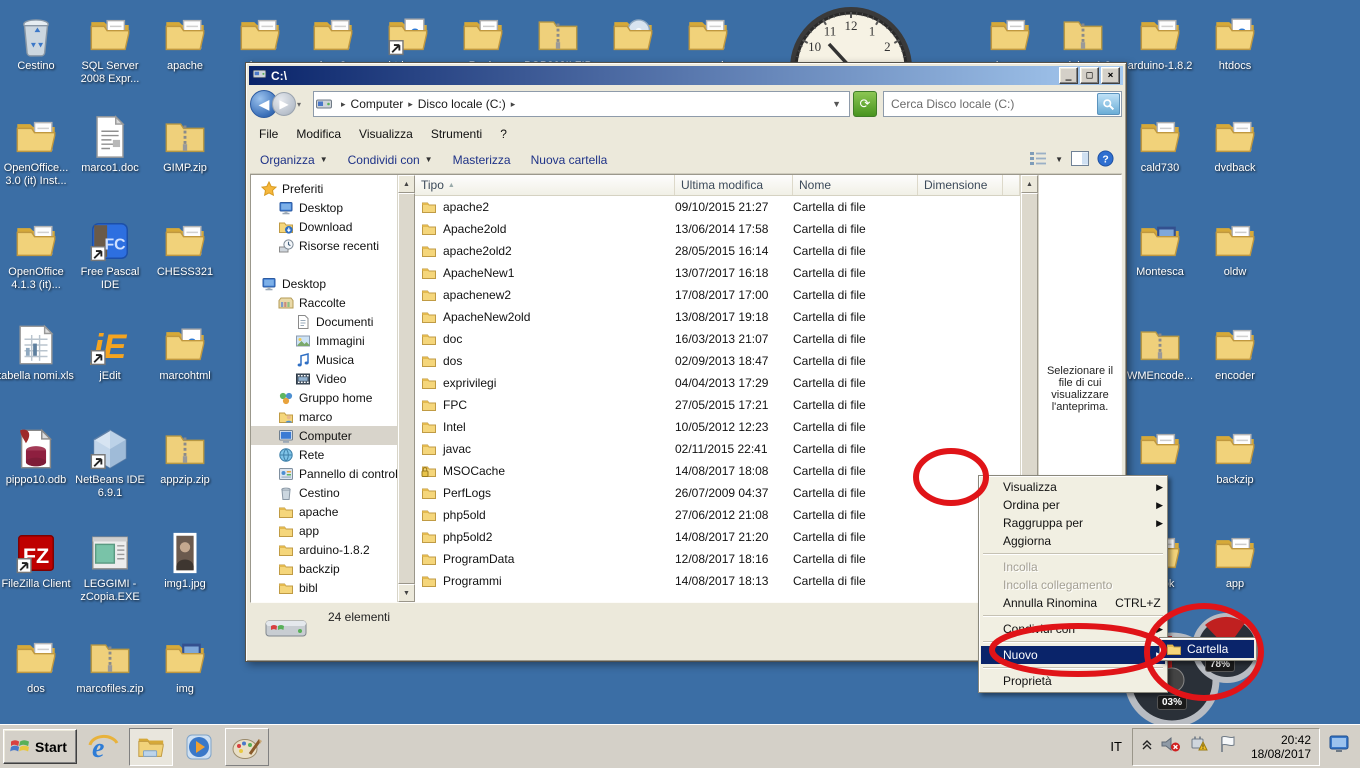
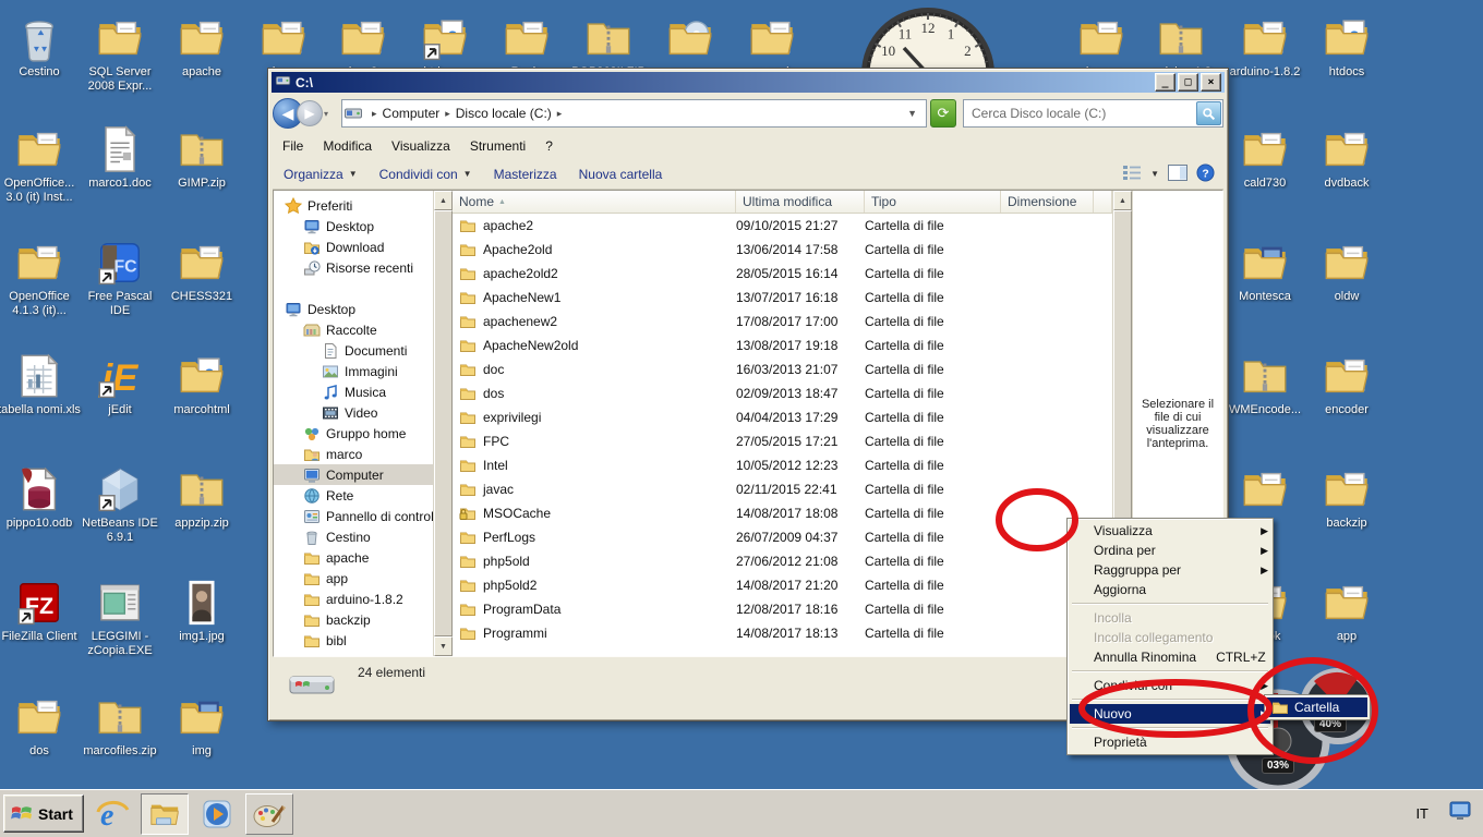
  12
  1
  2
  10
  11
- 78%
+ 40%
  03%
  Cestino
  SQL Server 2008 Expr...
  apache
  arduino-1.8.2
  htdocs
  OpenOffice... 3.0 (it) Inst...
  marco1.doc
  GIMP.zip
  cald730
  dvdback
  OpenOffice 4.1.3 (it)...
  FC
  Free Pascal IDE
  CHESS321
  Montesca
  oldw
  abella nomi.xls
  jE
  jEdit
  marcohtml
  WMEncode...
  encoder
  pippo10.odb
  NetBeans IDE 6.9.1
  appzip.zip
  backzip
  FZ
  FileZilla Client
  LEGGIMI - zCopia.EXE
  img1.jpg
  app
  dos
  marcofiles.zip
  img
  C:\
  _
  □
  ×
  ◀
  ▶
  ▾
  ▸
  Computer
  ▸
  Disco locale (C:)
  ▸
  ▼
  ⟳
  Cerca Disco locale (C:)
  File
  Modifica
  Visualizza
  Strumenti
  ?
  Organizza
  ▼
  Condividi con
  ▼
  Masterizza
  Nuova cartella
  ▼
  ?
  Preferiti
  Desktop
  Download
  Risorse recenti
  Desktop
  Raccolte
  Documenti
  Immagini
  Musica
  Video
  Gruppo home
  marco
  Computer
  Rete
  Pannello di contro
  Cestino
  apache
  app
  arduino-1.8.2
  backzip
  bibl
- Tipo
+ Nome
  Ultima modifica
- Nome
+ Tipo
  Dimensione
  apache2
  09/10/2015 21:27
  Cartella di file
  Apache2old
  13/06/2014 17:58
  Cartella di file
  apache2old2
  28/05/2015 16:14
  Cartella di file
  ApacheNew1
  13/07/2017 16:18
  Cartella di file
  apachenew2
  17/08/2017 17:00
  Cartella di file
  ApacheNew2old
  13/08/2017 19:18
  Cartella di file
  doc
  16/03/2013 21:07
  Cartella di file
  dos
  02/09/2013 18:47
  Cartella di file
  exprivilegi
  04/04/2013 17:29
  Cartella di file
  FPC
  27/05/2015 17:21
  Cartella di file
  Intel
  10/05/2012 12:23
  Cartella di file
  javac
  02/11/2015 22:41
  Cartella di file
  MSOCache
  14/08/2017 18:08
  Cartella di file
  PerfLogs
  26/07/2009 04:37
  Cartella di file
  php5old
  27/06/2012 21:08
  Cartella di file
  php5old2
  14/08/2017 21:20
  Cartella di file
  ProgramData
  12/08/2017 18:16
  Cartella di file
  Programmi
  14/08/2017 18:13
  Cartella di file
  Selezionare il file di cui visualizzare l'anteprima.
  24 elementi
  Visualizza
  ▶
  Ordina per
  ▶
  Raggruppa per
  ▶
  Aggiorna
  Incolla
  Incolla collegamento
  Annulla Rinomina
  CTRL+Z
  ▶
  Nuovo
  Proprietà
  Cartella
  Start
  e
  IT
- 20:42
- 18/08/2017
